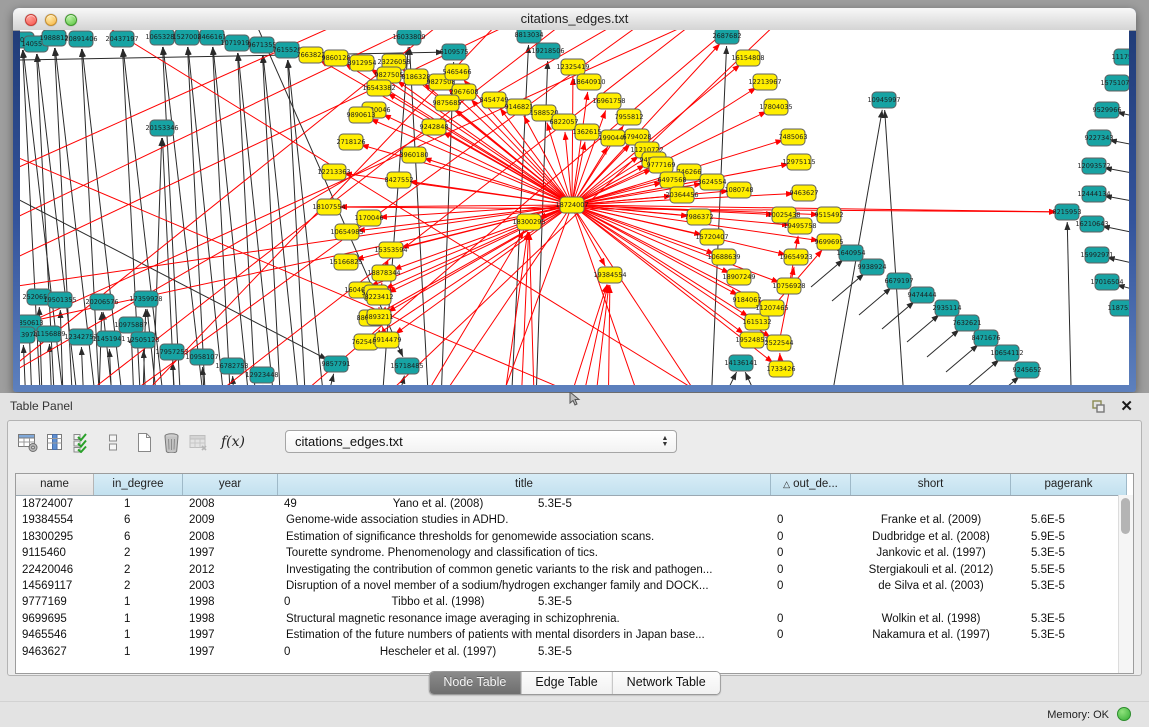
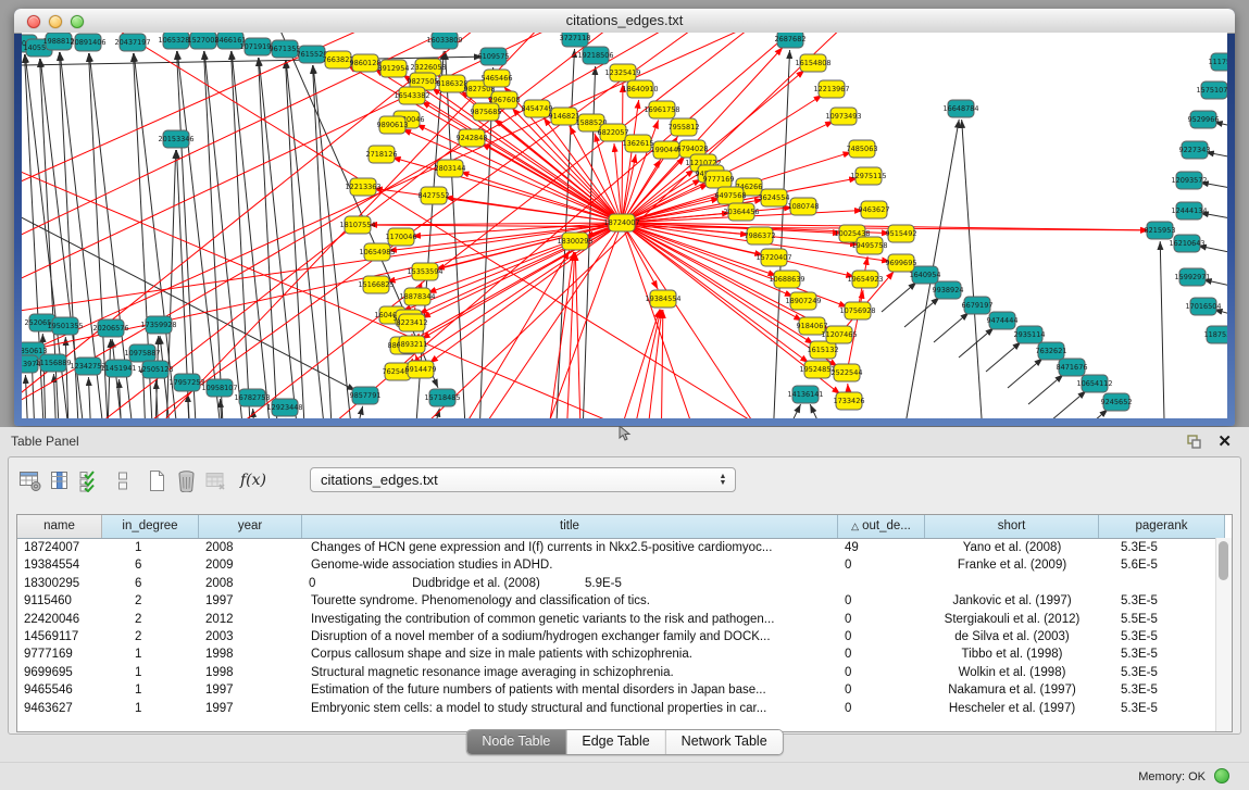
  citations_edges.txt
  14055
  1988812
  20891406
  20437197
  1065328
  1527002
  8466161
  1071919
  9671355
  761552
  16033809
  6109575
- 8813034
+ 3727118
  19218506
  2687682
  20153346
- 10945997
+ 16648784
  252065
  19501355
  850613
  11156889
  12342757
  11451941
  20206576
  17359928
  10975887
  12505123
  17957253
  10958107
  16782753
  12923448
  15718485
  9857791
  14136141
  8215953
  16210643
  1640954
  9938924
  6679197
  9474444
  2935114
  7632621
  8471676
  10654112
  9245652
  15992971
  17016504
  11875
  1575107
  9529966
  9227343
  12093572
  12444134
  18724007
  18300295
  19384554
  7663822
  9860128
  8912954
  23226058
  9827505
  16543382
  8186328
  9827508
  5465466
  2967608
  9875685
  8454749
  9146821
  9890613
  9242848
  2718126
- 3960180
+ 2803144
  12213363
  8427552
  18107554
  1170046
  10654985
  15166825
  762540
  15353594
  18878344
  8223412
  4893211
  6914479
  1588520
  6822057
  12325419
  18640910
  16961758
  7955812
  1362615
  199044
  6794028
  11210722
  9777169
  46266
  6497568
  3624554
  1080748
  20364456
  7986372
  15720407
  10688639
  18907249
  9184067
  1615132
  19524851
  16154808
  12213967
- 17804035
+ 10973493
  7485063
  12975115
  9463627
  9515492
  10025438
  19495758
  9699695
  19654923
  10756928
  11207465
  2522544
  1733426
  Table Panel
  ✕
  f(x)
  citations_edges.txt
  name
  in_degree
  year
  title
  △ out_de...
  short
  pagerank
  18724007
  1
  2008
+ Changes of HCN gene expression and I(f) currents in Nkx2.5-positive cardiomyoc...
  49
  Yano et al. (2008)
  5.3E-5
  19384554
  6
  2009
  Genome-wide association studies in ADHD.
  0
  Franke et al. (2009)
  5.6E-5
  18300295
  6
  2008
- Estimation of significance thresholds for genomewide association scans.
  0
  Dudbridge et al. (2008)
  5.9E-5
  9115460
  2
  1997
  Tourette syndrome. Phenomenology and classification of tics.
  0
  Jankovic et al. (1997)
  5.3E-5
  22420046
  2
  2012
  Investigating the contribution of common genetic variants to the risk and pathogen...
  0
  Stergiakouli et al. (2012)
  5.5E-5
  14569117
  2
  2003
  Disruption of a novel member of a sodium/hydrogen exchanger family and DOCK...
  0
  de Silva et al. (2003)
  5.3E-5
  9777169
  1
  1998
+ Corpus callosum shape and size in male patients with schizophrenia.
  0
  Tibbo et al. (1998)
  5.3E-5
  9699695
  1
  1998
  Structural magnetic resonance image averaging in schizophrenia.
  0
  Wolkin et al. (1998)
  5.3E-5
  9465546
  1
  1997
  Estimation of the future numbers of patients with mental disorders in Japan base...
  0
  Nakamura et al. (1997)
  5.3E-5
  9463627
  1
  1997
+ Embryonic stem cells: a model to study structural and functional properties in car...
  0
  Hescheler et al. (1997)
  5.3E-5
  Node Table
  Edge Table
  Network Table
  Memory: OK
